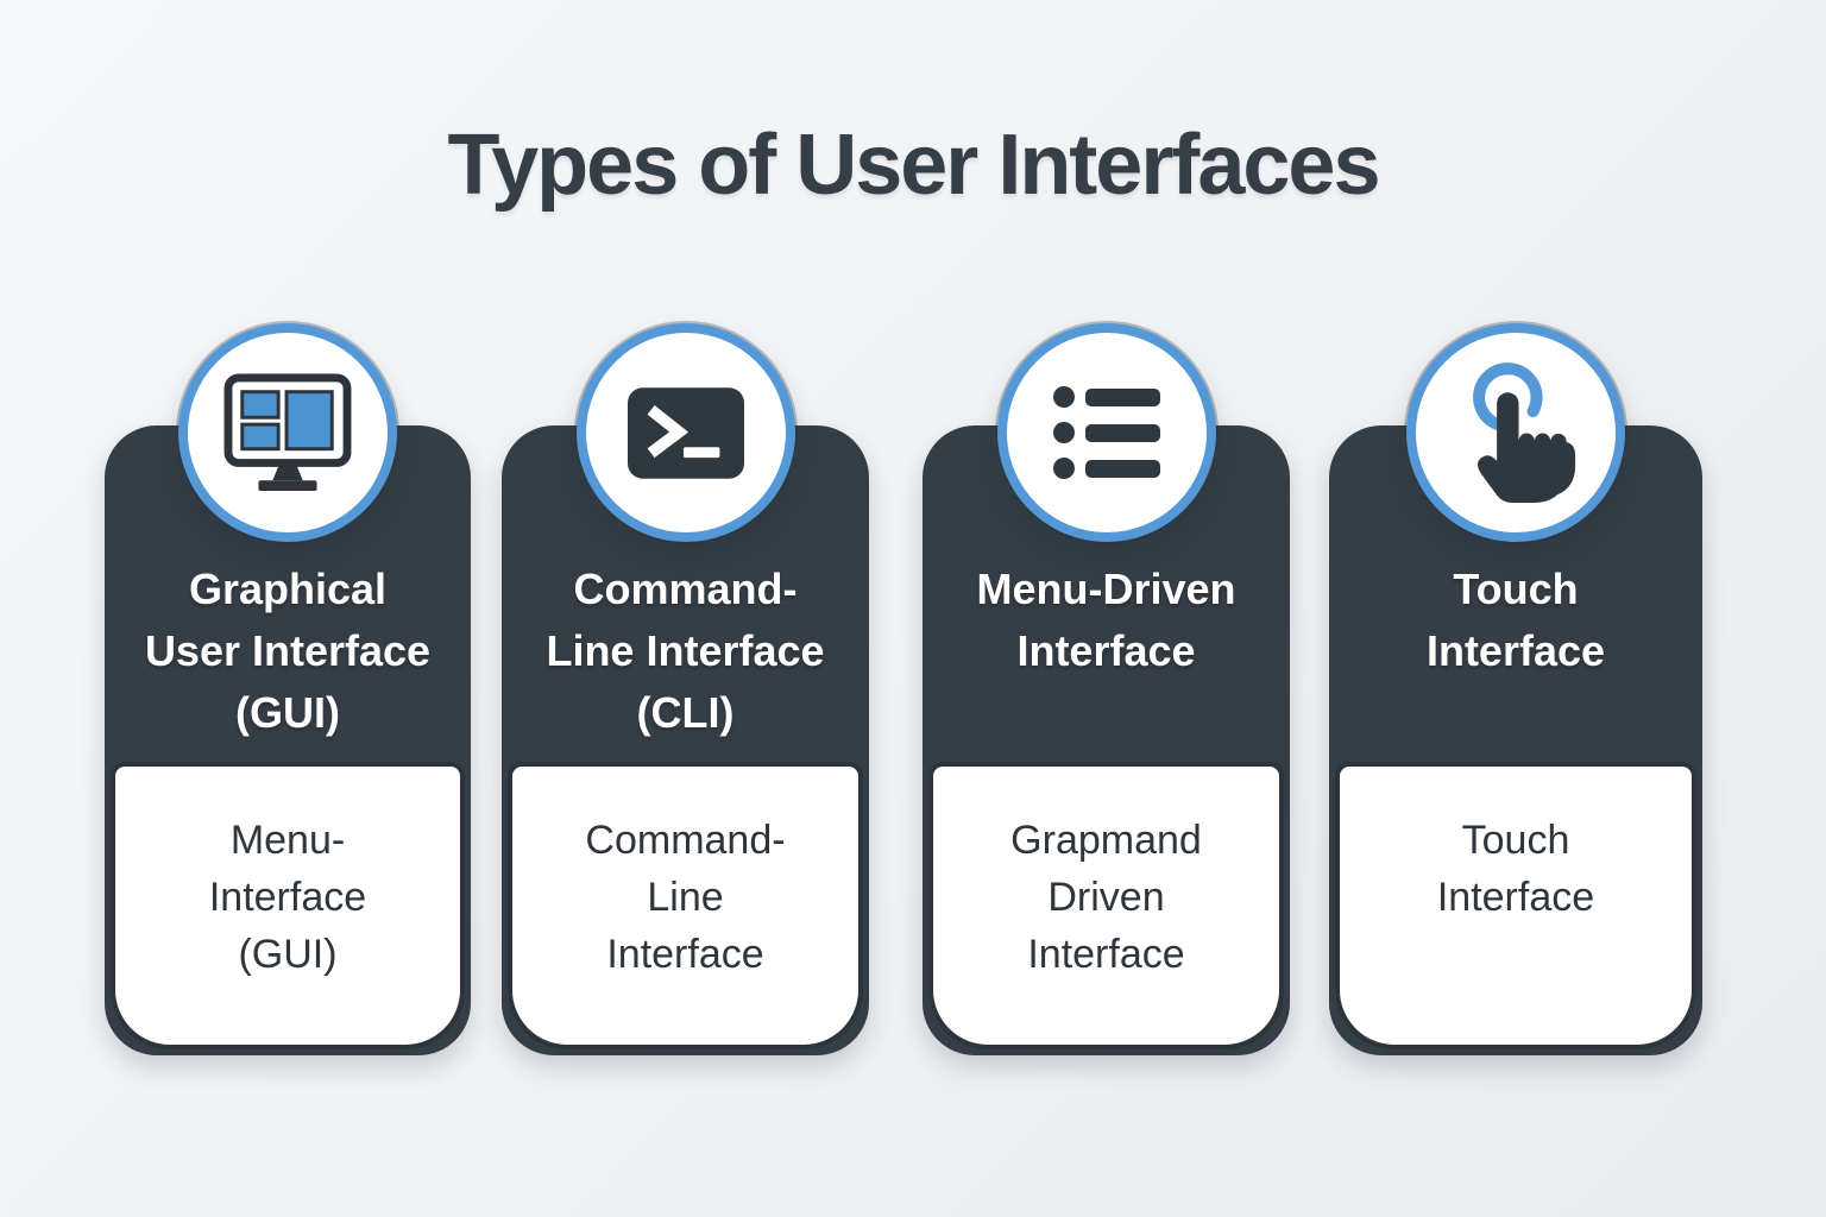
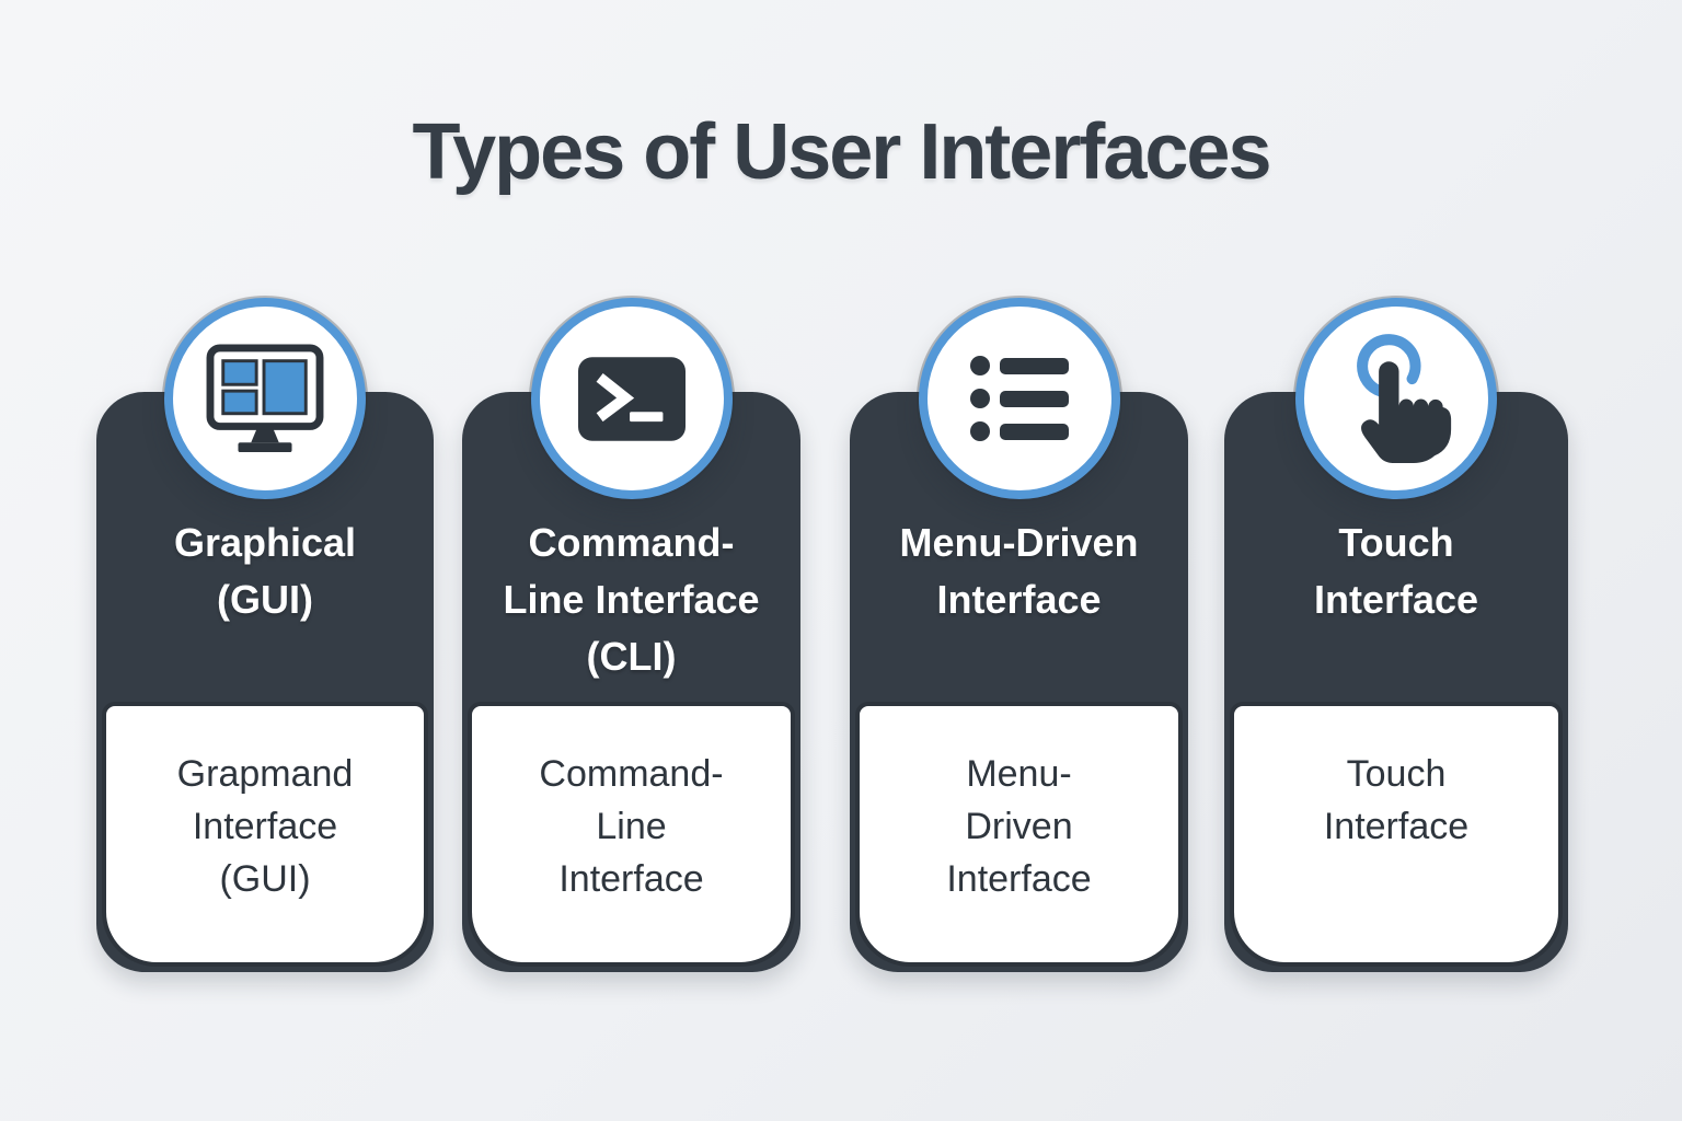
  Types of User Interfaces
  Graphical
- User Interface
  (GUI)
- Menu-
+ Grapmand
  Interface
  (GUI)
  Command-
  Line Interface
  (CLI)
  Command-
  Line
  Interface
  Menu-Driven
  Interface
- Grapmand
+ Menu-
  Driven
  Interface
  Touch
  Interface
  Touch
  Interface
